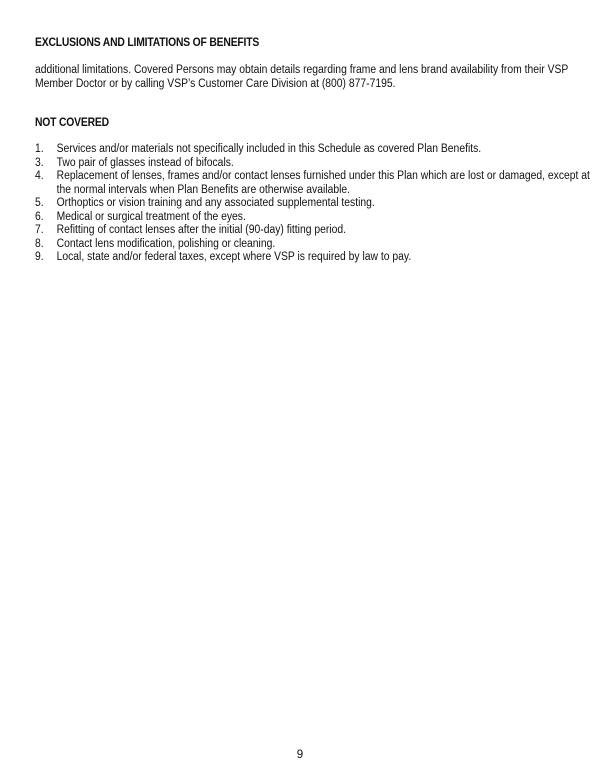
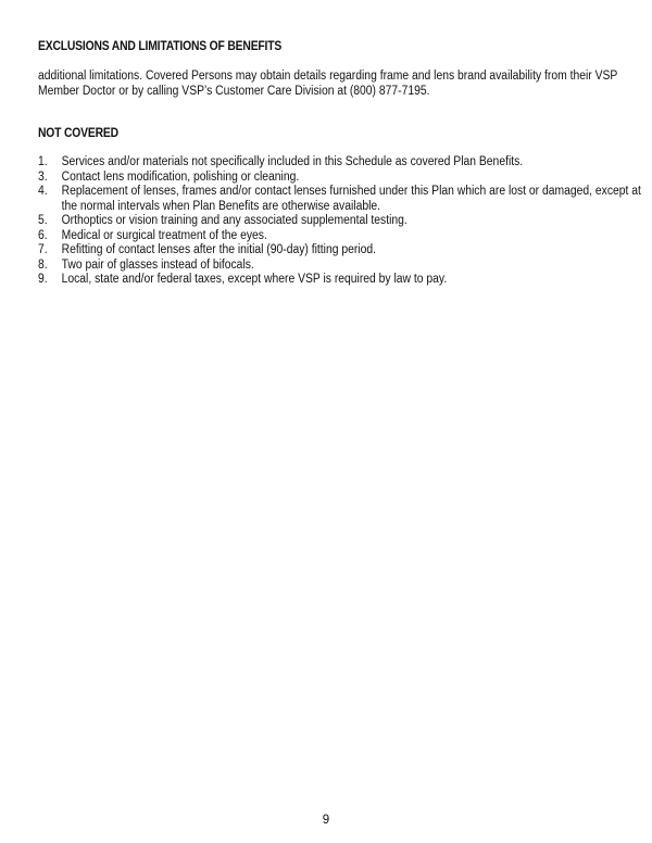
  EXCLUSIONS AND LIMITATIONS OF BENEFITS
  additional limitations. Covered Persons may obtain details regarding frame and lens brand availability from their VSP
  Member Doctor or by calling VSP’s Customer Care Division at (800) 877-7195.
  NOT COVERED
  1.
  Services and/or materials not specifically included in this Schedule as covered Plan Benefits.
  3.
- Two pair of glasses instead of bifocals.
+ Contact lens modification, polishing or cleaning.
  4.
  Replacement of lenses, frames and/or contact lenses furnished under this Plan which are lost or damaged, except at
  the normal intervals when Plan Benefits are otherwise available.
  5.
  Orthoptics or vision training and any associated supplemental testing.
  6.
  Medical or surgical treatment of the eyes.
  7.
  Refitting of contact lenses after the initial (90-day) fitting period.
  8.
- Contact lens modification, polishing or cleaning.
+ Two pair of glasses instead of bifocals.
  9.
  Local, state and/or federal taxes, except where VSP is required by law to pay.
  9
